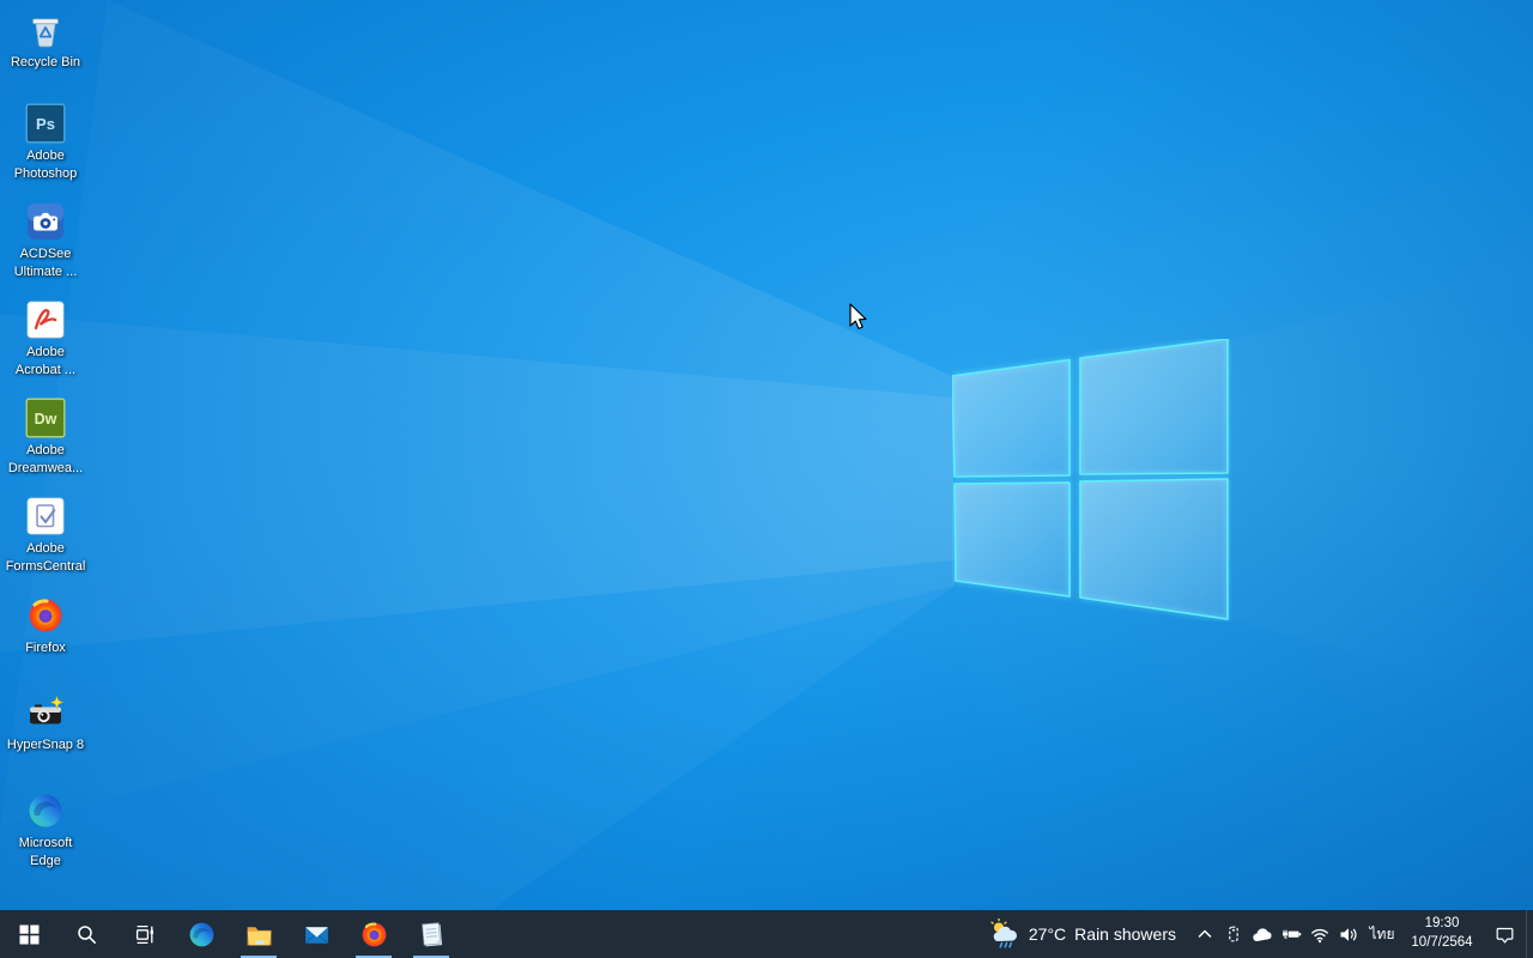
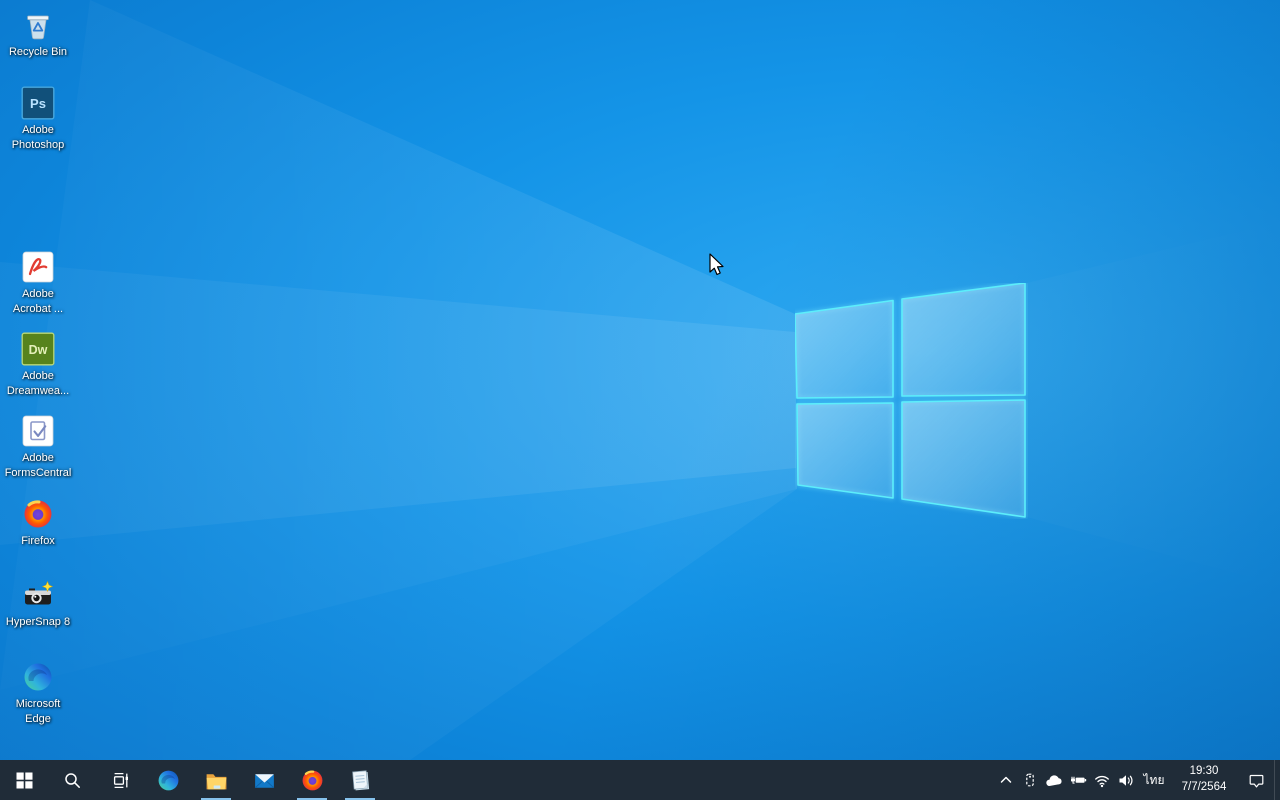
  Recycle Bin
  Ps
  Adobe
  Photoshop
- ACDSee
- Ultimate ...
  Adobe
  Acrobat ...
  Dw
  Adobe
  Dreamwea...
  Adobe
  FormsCentral
  Firefox
  HyperSnap 8
  Microsoft
  Edge
- 27°C
- Rain showers
  ไทย
  19:30
- 10/7/2564
+ 7/7/2564
